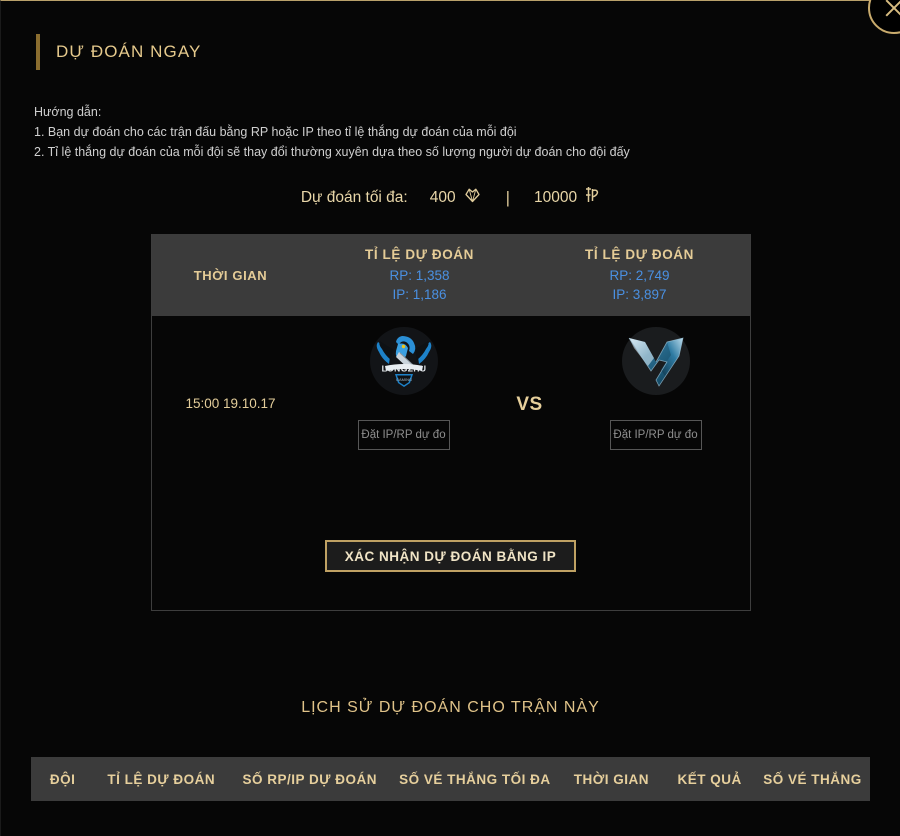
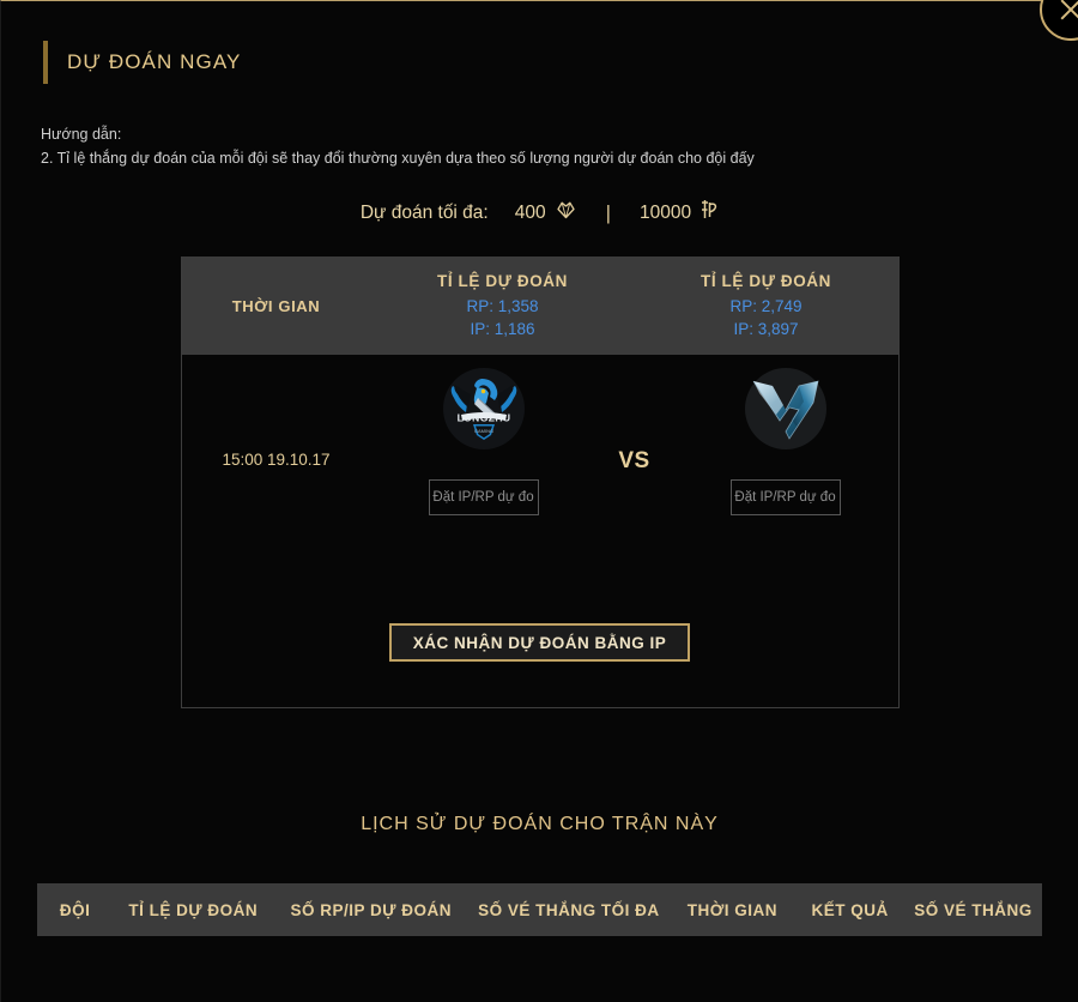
  DỰ ĐOÁN NGAY
  Hướng dẫn:
- 1. Bạn dự đoán cho các trận đấu bằng RP hoặc IP theo tỉ lệ thắng dự đoán của mỗi đội
  2. Tỉ lệ thắng dự đoán của mỗi đội sẽ thay đổi thường xuyên dựa theo số lượng người dự đoán cho đội đấy
  Dự đoán tối đa:
  400
  |
  10000
  THỜI GIAN
  TỈ LỆ DỰ ĐOÁN
  RP: 1,358
  IP: 1,186
  TỈ LỆ DỰ ĐOÁN
  RP: 2,749
  IP: 3,897
  15:00 19.10.17
  LONGZHU
  Đặt IP/RP dự đo
  VS
  Đặt IP/RP dự đo
  XÁC NHẬN DỰ ĐOÁN BẰNG IP
  LỊCH SỬ DỰ ĐOÁN CHO TRẬN NÀY
  ĐỘI
  TỈ LỆ DỰ ĐOÁN
  SỐ RP/IP DỰ ĐOÁN
  SỐ VÉ THẮNG TỐI ĐA
  THỜI GIAN
  KẾT QUẢ
  SỐ VÉ THẮNG
